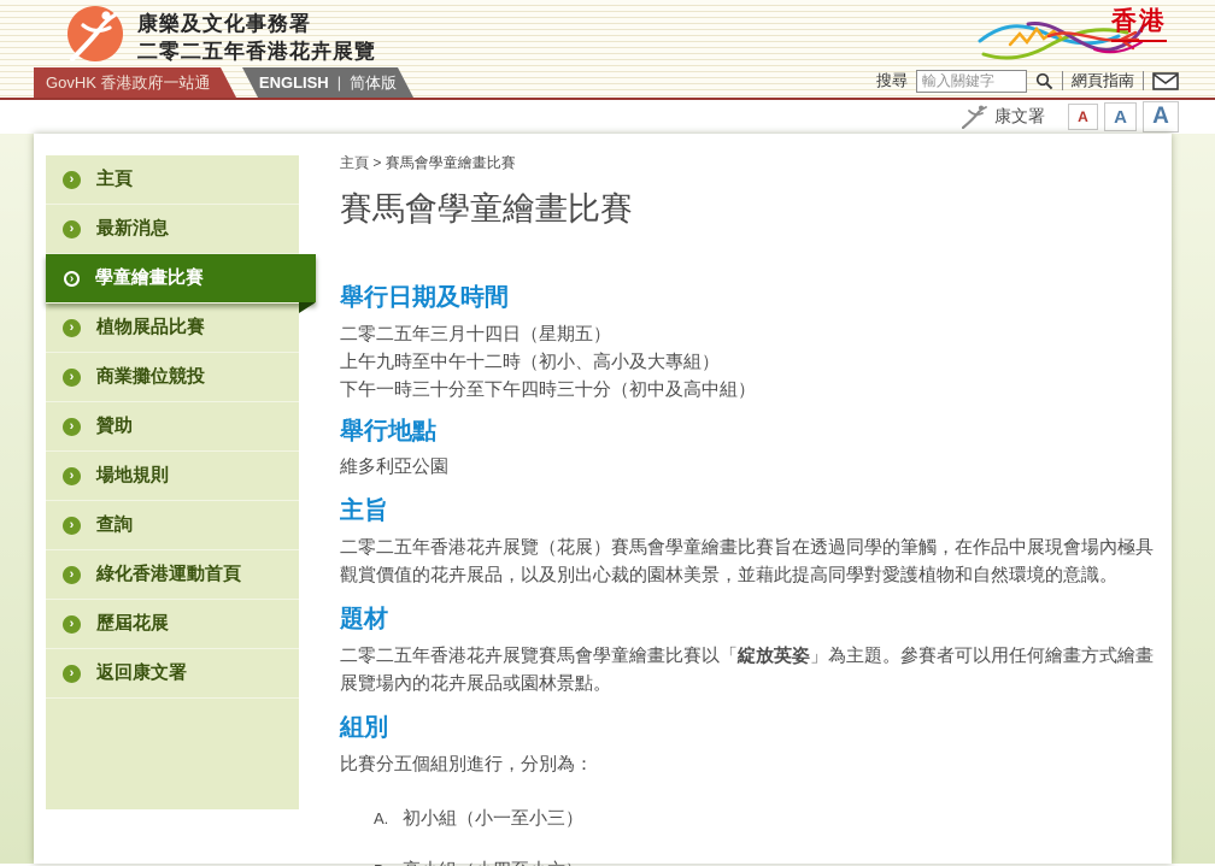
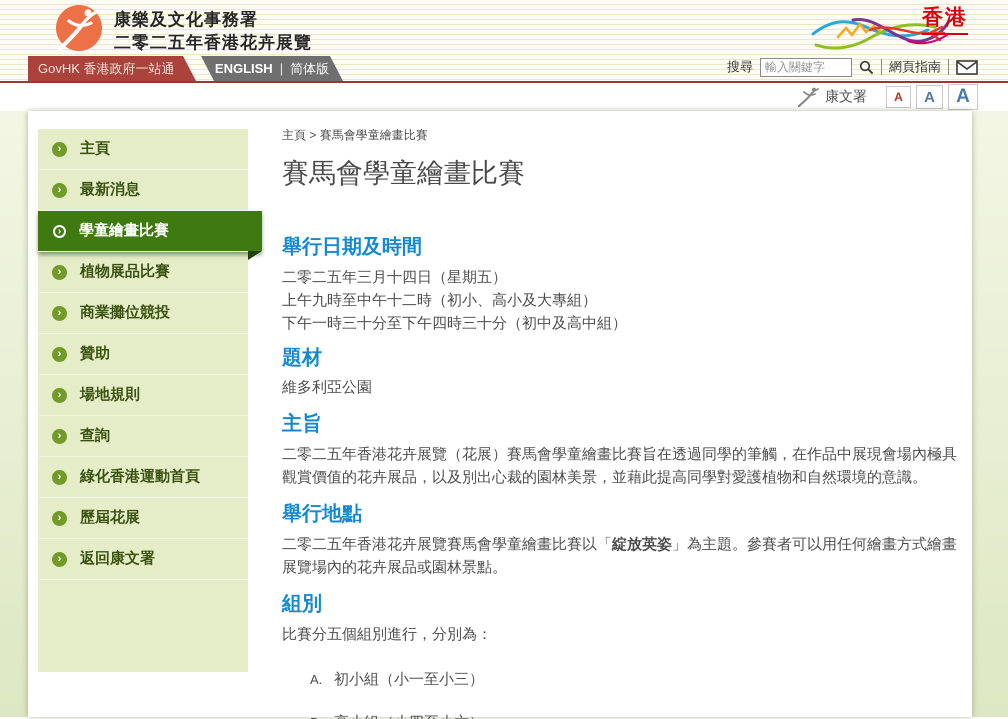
  康樂及文化事務署
  二零二五年香港花卉展覽
  香港
  GovHK 香港政府一站通
  ENGLISH
  |
  简体版
  搜尋
  輸入關鍵字
  網頁指南
  康文署
  A
  A
  A
  ›
  主頁
  ›
  最新消息
  ›
  學童繪畫比賽
  ›
  植物展品比賽
  ›
  商業攤位競投
  ›
  贊助
  ›
  場地規則
  ›
  查詢
  ›
  綠化香港運動首頁
  ›
  歷屆花展
  ›
  返回康文署
  主頁 > 賽馬會學童繪畫比賽
  賽馬會學童繪畫比賽
  舉行日期及時間
  二零二五年三月十四日（星期五）
  上午九時至中午十二時（初小、高小及大專組）
  下午一時三十分至下午四時三十分（初中及高中組）
- 舉行地點
+ 題材
  維多利亞公園
  主旨
  二零二五年香港花卉展覽（花展）賽馬會學童繪畫比賽旨在透過同學的筆觸，在作品中展現會場內極具觀賞價值的花卉展品，以及別出心裁的園林美景，並藉此提高同學對愛護植物和自然環境的意識。
- 題材
+ 舉行地點
  二零二五年香港花卉展覽賽馬會學童繪畫比賽以「綻放英姿」為主題。參賽者可以用任何繪畫方式繪畫展覽場內的花卉展品或園林景點。
  組別
  比賽分五個組別進行，分別為：
  A.
  初小組（小一至小三）
